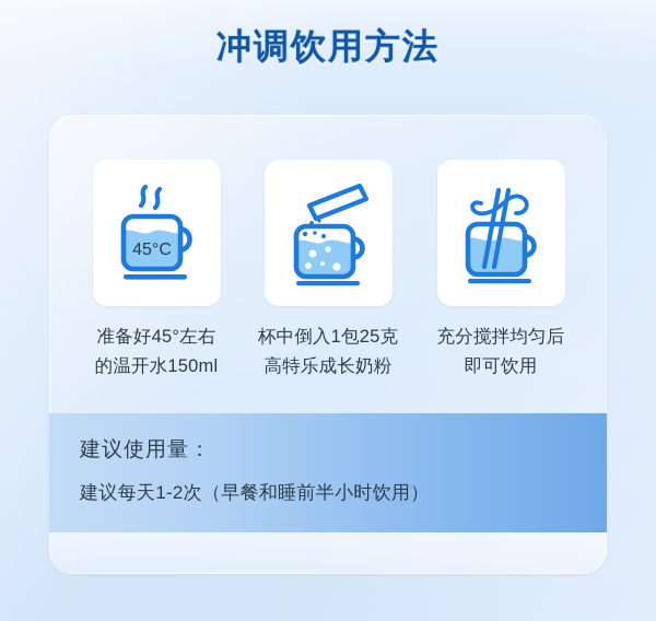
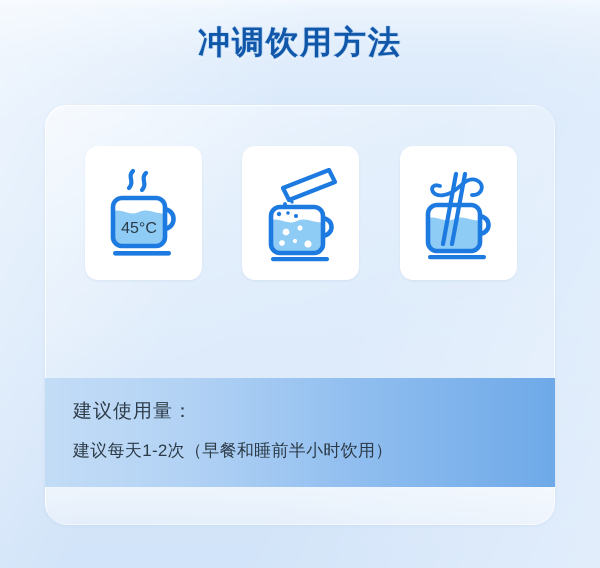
  冲调饮用方法
  45°C
- 准备好45°左右
- 的温开水150ml
- 杯中倒入1包25克
- 高特乐成长奶粉
- 充分搅拌均匀后
- 即可饮用
  建议使用量：
  建议每天1-2次（早餐和睡前半小时饮用）
